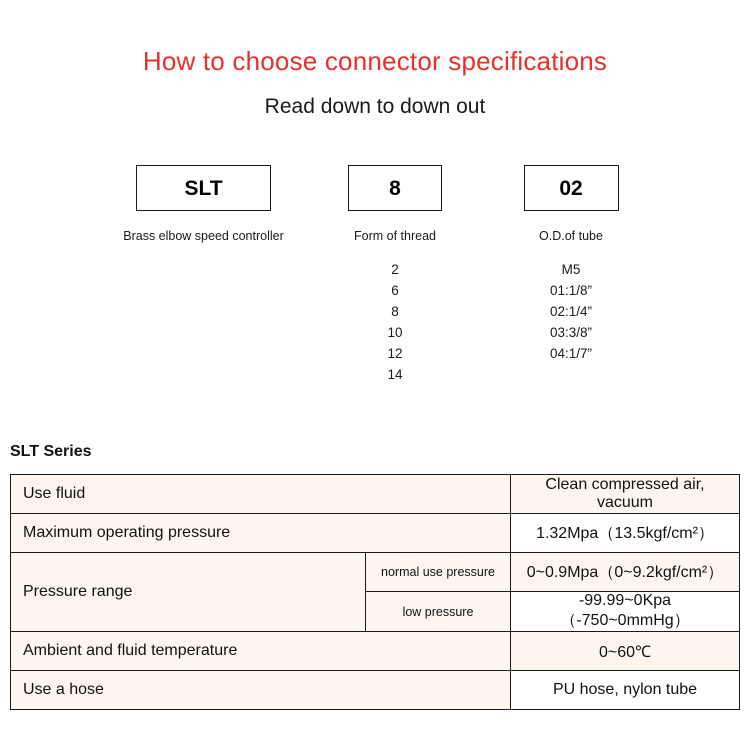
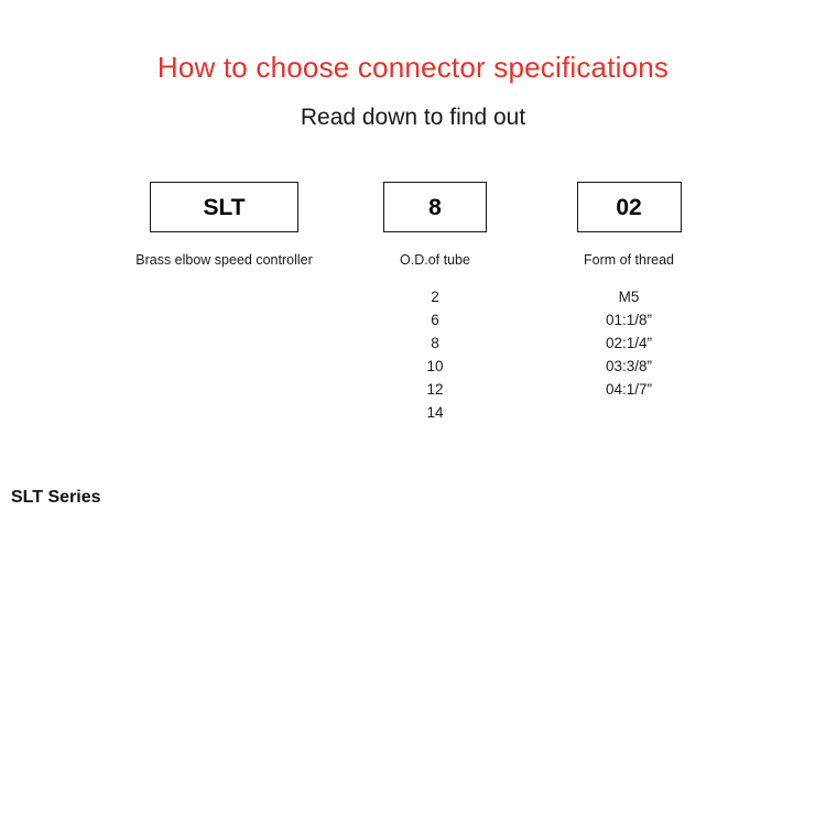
  How to choose connector specifications
- Read down to down out
+ Read down to find out
  SLT
  Brass elbow speed controller
  8
- Form of thread
+ O.D.of tube
  2
  6
  8
  10
  12
  14
  02
- O.D.of tube
+ Form of thread
  M5
  01:1/8”
  02:1/4”
  03:3/8”
  04:1/7”
  SLT Series
- Use fluid	Clean compressed air, vacuum
- Maximum operating pressure	1.32Mpa（13.5kgf/cm²）
- Pressure range	normal use pressure	0~0.9Mpa（0~9.2kgf/cm²）
- low pressure	-99.99~0Kpa（-750~0mmHg）
- Ambient and fluid temperature	0~60℃
- Use a hose	PU hose, nylon tube
